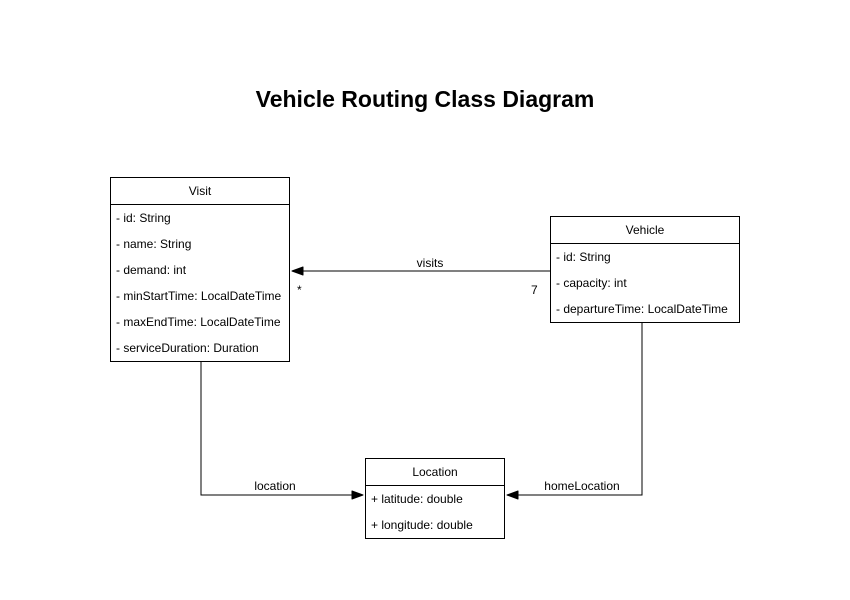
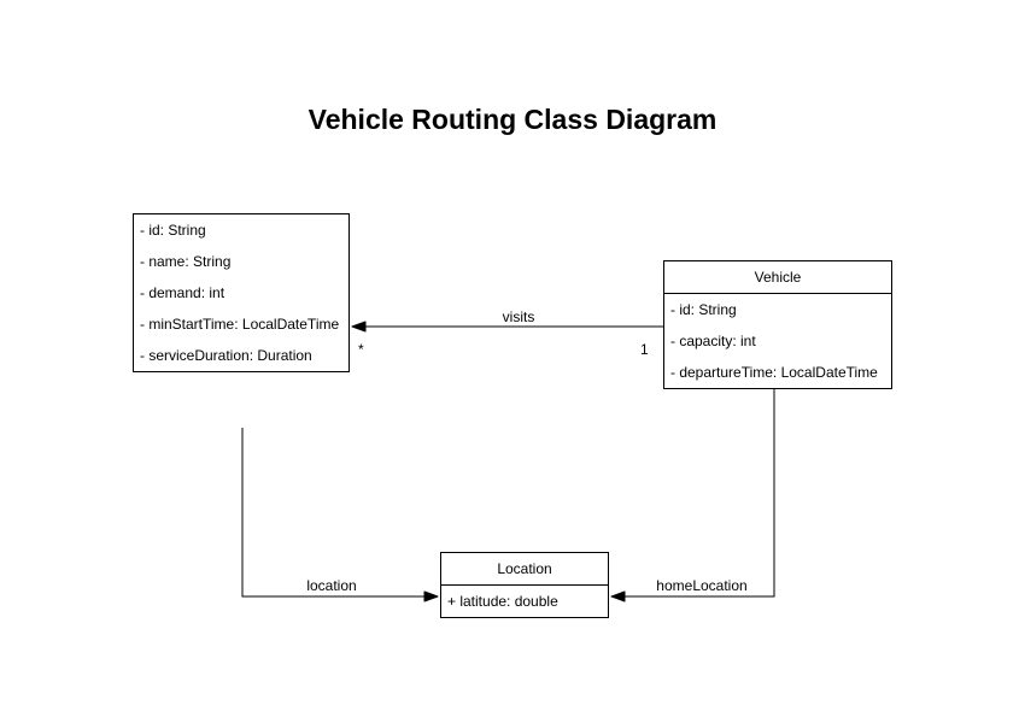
  Vehicle Routing Class Diagram
- Visit
  - id: String
  - name: String
  - demand: int
  - minStartTime: LocalDateTime
- - maxEndTime: LocalDateTime
  - serviceDuration: Duration
  Vehicle
  - id: String
  - capacity: int
  - departureTime: LocalDateTime
  Location
  + latitude: double
- + longitude: double
  visits
  *
- 7
+ 1
  location
  homeLocation
